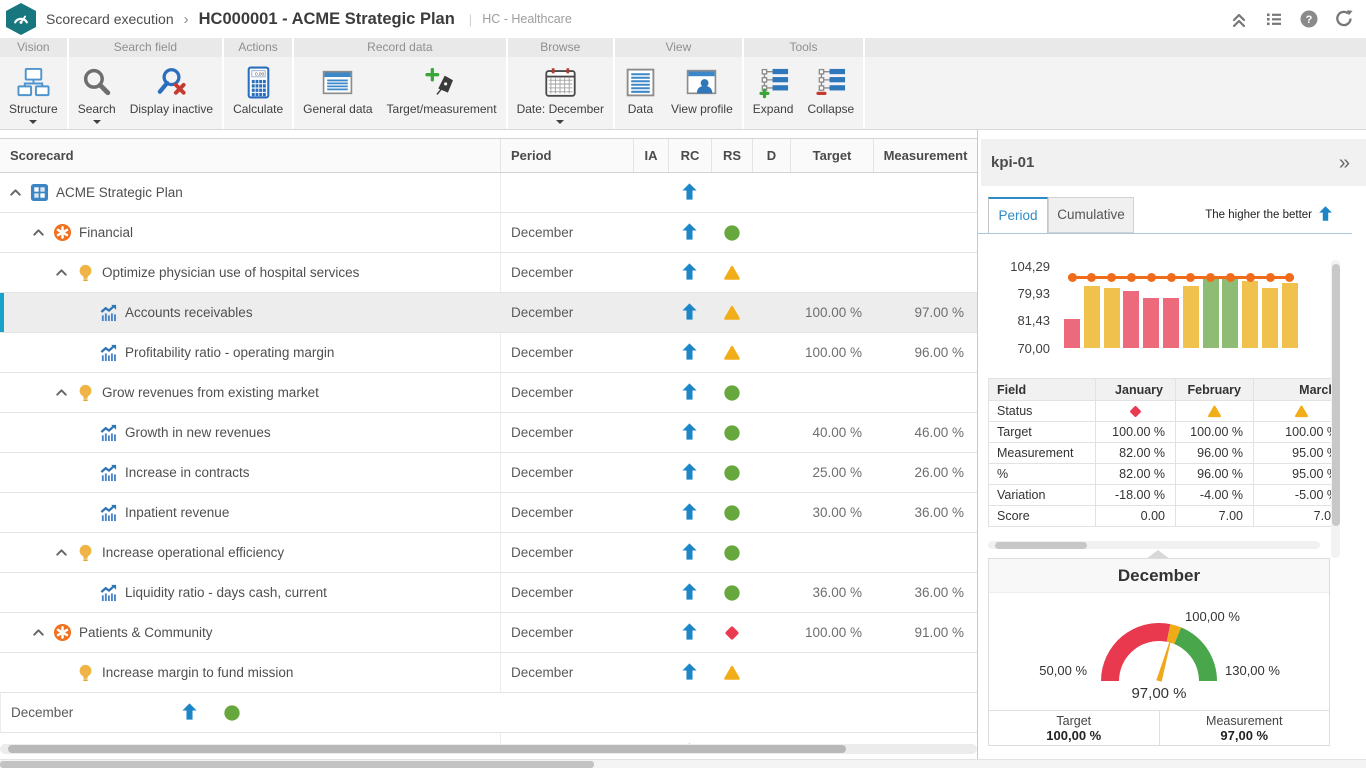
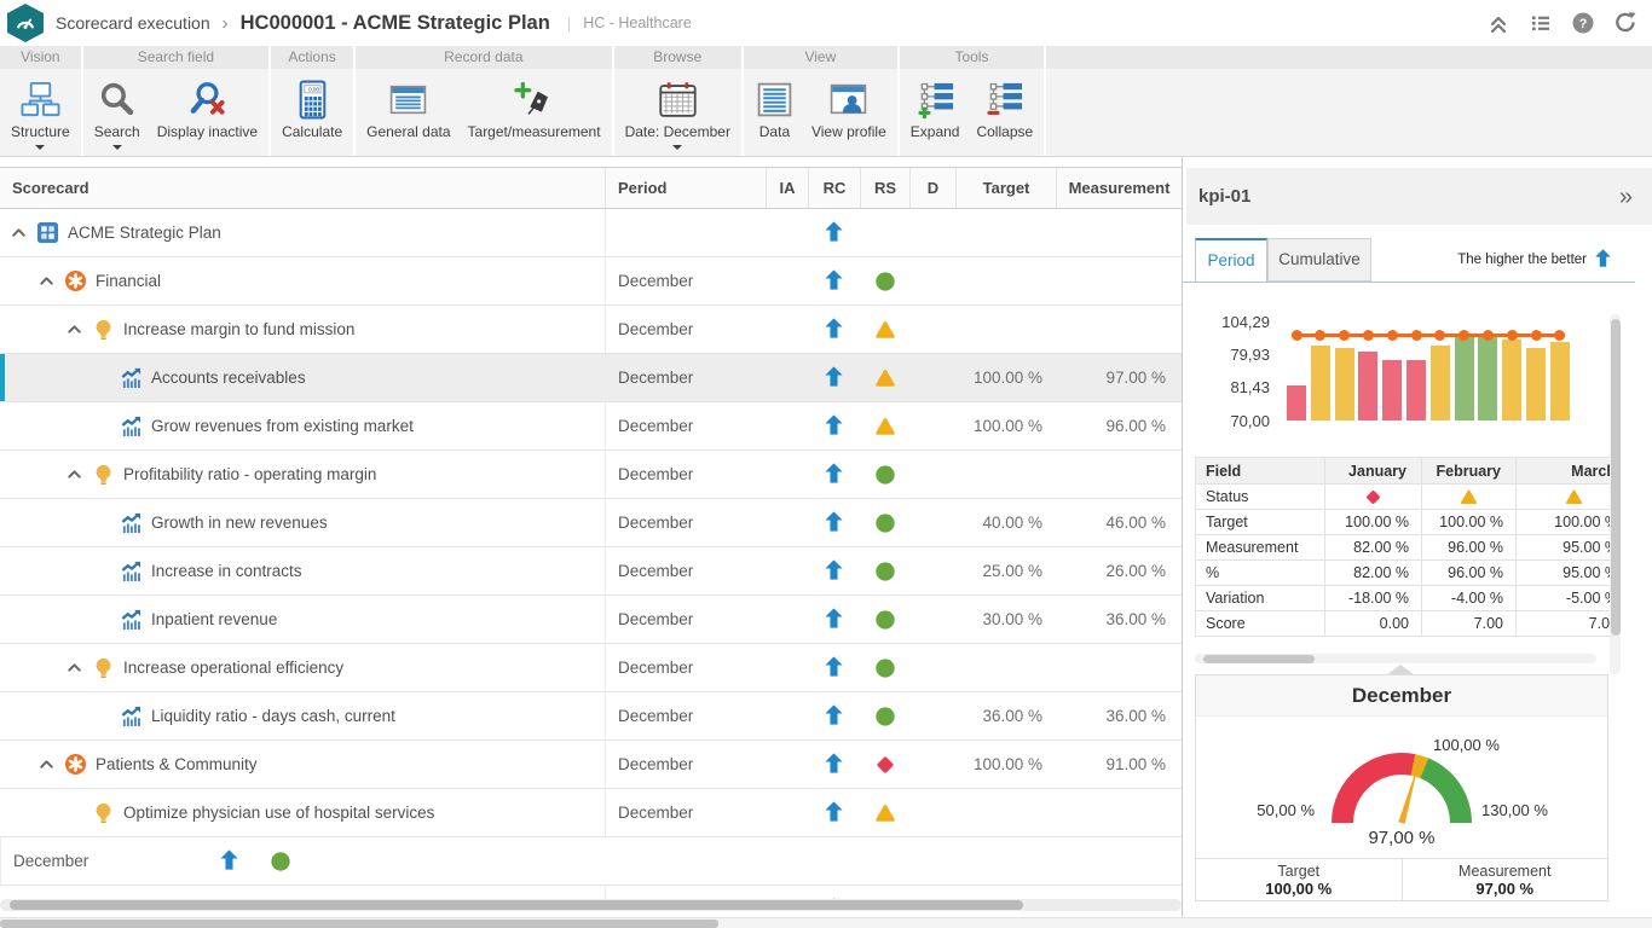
  Scorecard execution
  ›
  HC000001 - ACME Strategic Plan
  |
  HC - Healthcare
  ?
  Vision
  Structure
  Search field
  Search
  Display inactive
  Actions
  Calculate
  Record data
  General data
  Target/measurement
  Browse
  Date: December
  View
  Data
  View profile
  Tools
  Expand
  Collapse
  Scorecard
  Period
  IA
  RC
  RS
  D
  Target
  Measurement
  ACME Strategic Plan
  Financial
  December
- Optimize physician use of hospital services
+ Increase margin to fund mission
  December
  Accounts receivables
  December
  100.00 %
  97.00 %
- Profitability ratio - operating margin
+ Grow revenues from existing market
  December
  100.00 %
  96.00 %
- Grow revenues from existing market
+ Profitability ratio - operating margin
  December
  Growth in new revenues
  December
  40.00 %
  46.00 %
  Increase in contracts
  December
  25.00 %
  26.00 %
  Inpatient revenue
  December
  30.00 %
  36.00 %
  Increase operational efficiency
  December
  Liquidity ratio - days cash, current
  December
  36.00 %
  36.00 %
  Patients & Community
  December
  100.00 %
  91.00 %
- Increase margin to fund mission
+ Optimize physician use of hospital services
  December
  December
  kpi-01
  »
  Period
  Cumulative
  The higher the better
  104,29
  79,93
  81,43
  70,00
  Field	January	February	Marc
  Status
  Target	100.00 %	100.00 %	100.00
  Measurement	82.00 %	96.00 %	95.00
  %	82.00 %	96.00 %	95.00
  Variation	-18.00 %	-4.00 %	-5.00
  Score	0.00	7.00	7.0
  December
  50,00 %
  100,00 %
  130,00 %
  97,00 %
  Target
  100,00 %
  Measurement
  97,00 %
